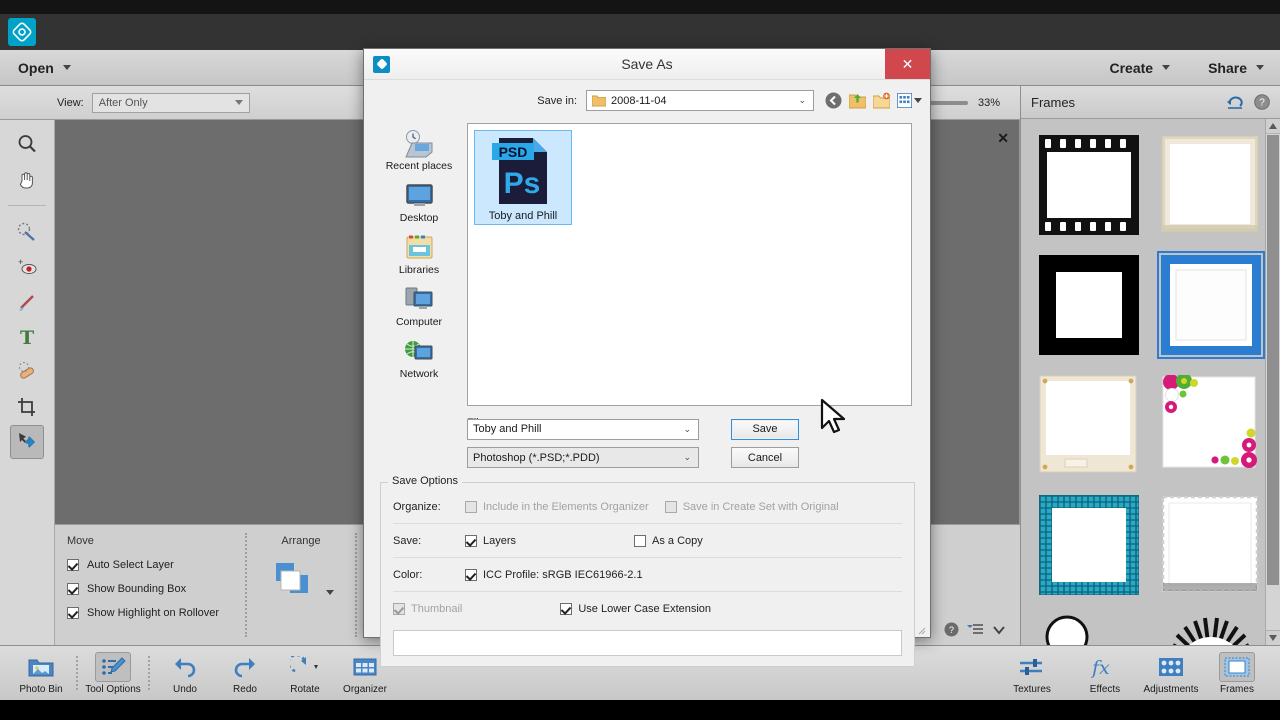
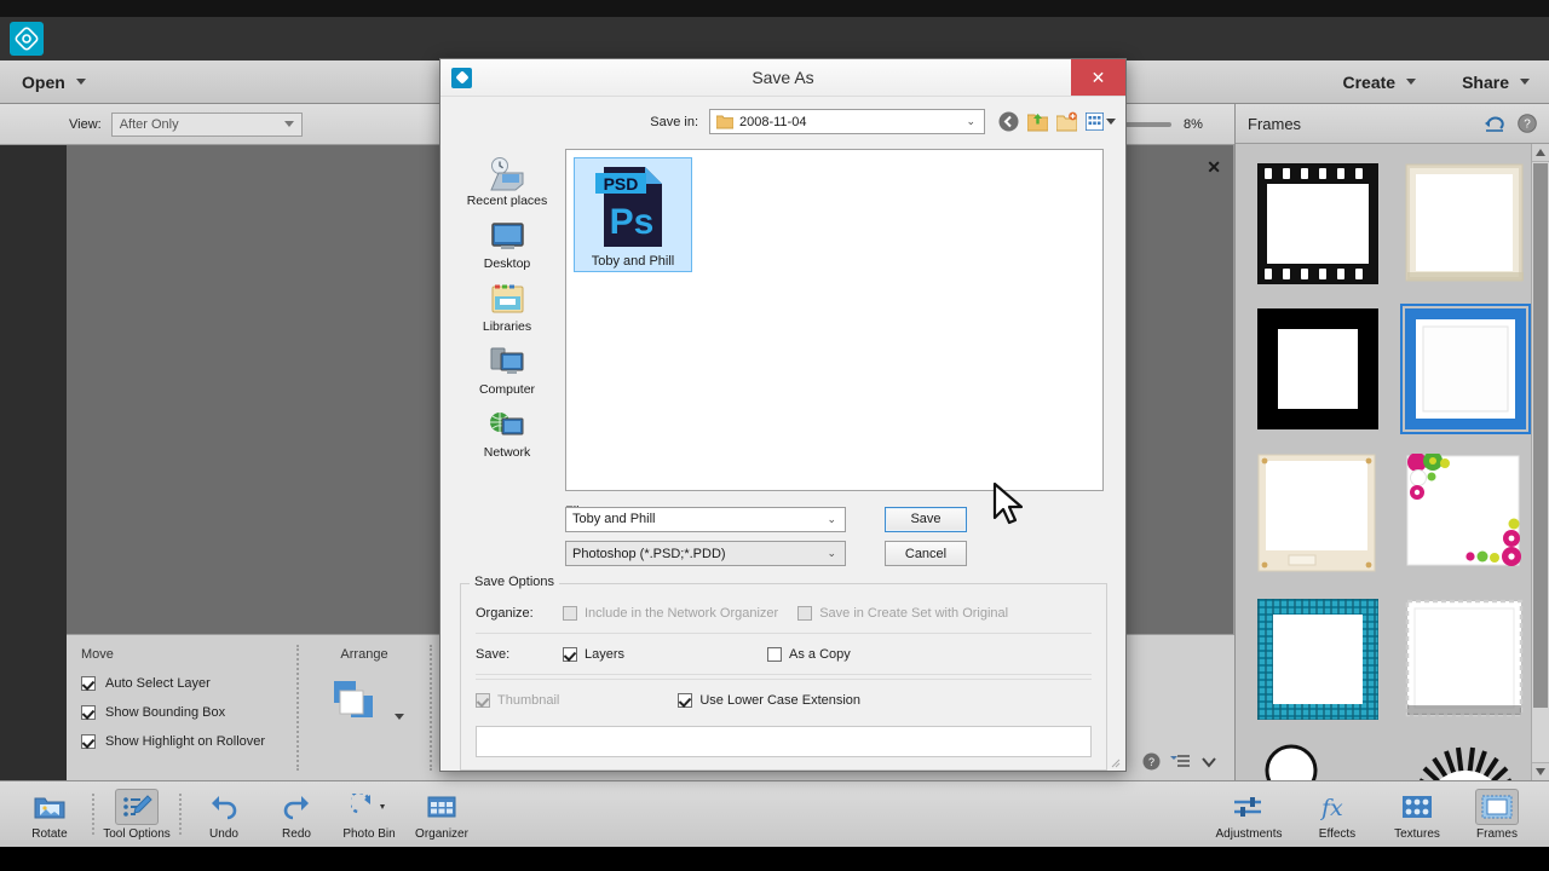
  Open
  Create
  Share
  View:
  After Only
- 33%
+ 8%
- +
- T
  ✕
  Move
  Auto Select Layer
  Show Bounding Box
  Show Highlight on Rollover
  Arrange
  ?
  Frames
  ?
- Photo Bin
+ Rotate
  Tool Options
  Undo
  Redo
- Rotate
+ Photo Bin
  Organizer
- Textures
+ Adjustments
  fx
  Effects
- Adjustments
+ Textures
  Frames
  Save As
  ✕
  Save in:
  2008-11-04
  ⌄
  Recent places
  Desktop
  Libraries
  Computer
  Network
  PSD
  Ps
  Toby and Phill
  Toby and Phill
  ⌄
  Save
  Photoshop (*.PSD;*.PDD)
  ⌄
  Cancel
  Save Options
  Organize:
- Include in the Elements Organizer
+ Include in the Network Organizer
  Save in Create Set with Original
  Save:
  Layers
  As a Copy
- Color:
- ICC Profile: sRGB IEC61966-2.1
  Thumbnail
  Use Lower Case Extension
